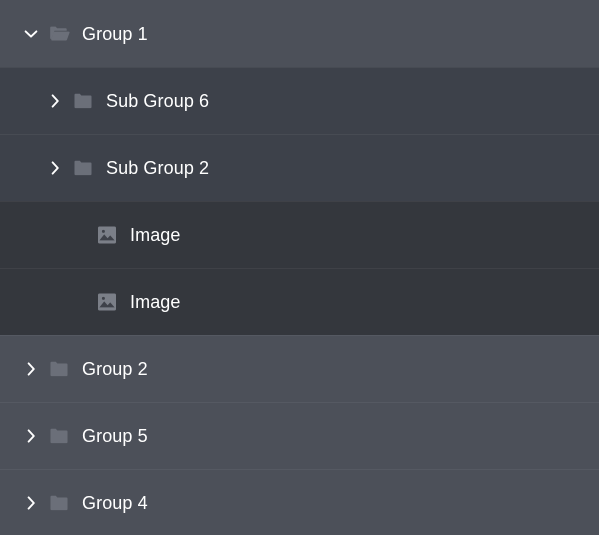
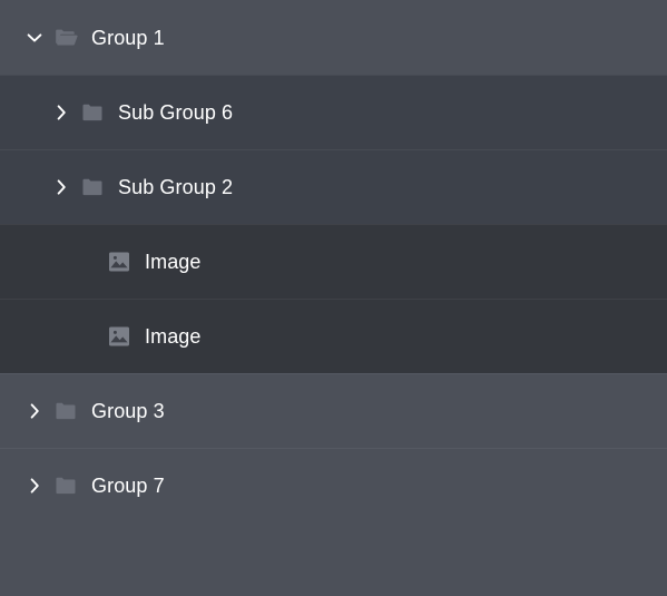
  Group 1
  Sub Group 6
  Sub Group 2
  Image
  Image
- Group 2
- Group 5
+ Group 3
- Group 4
+ Group 7
